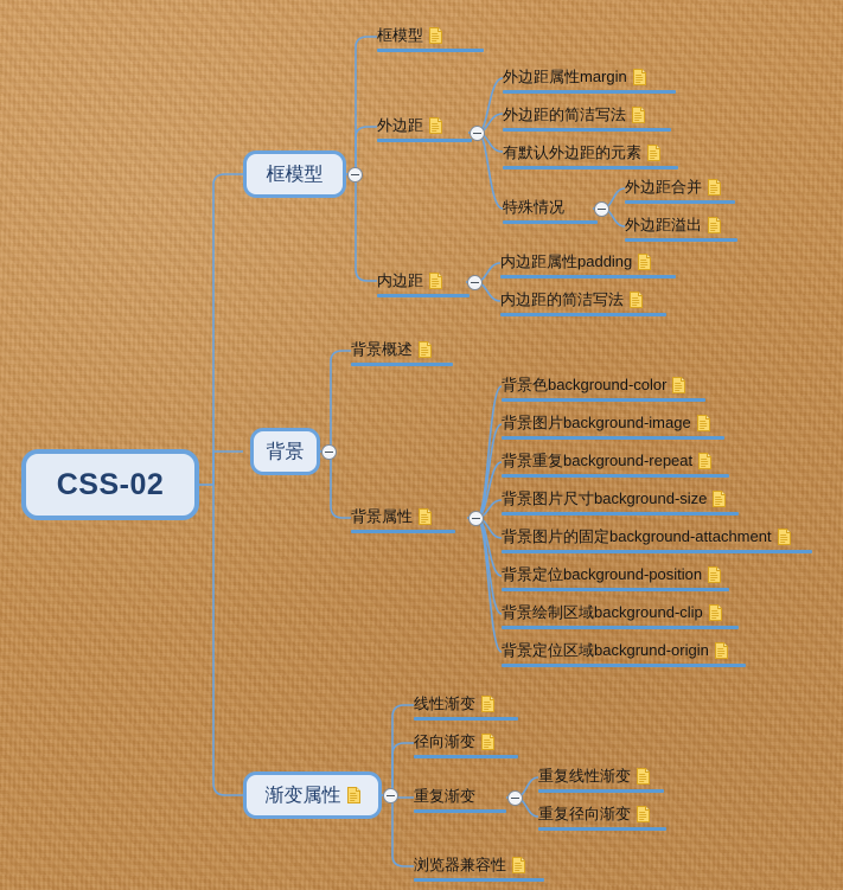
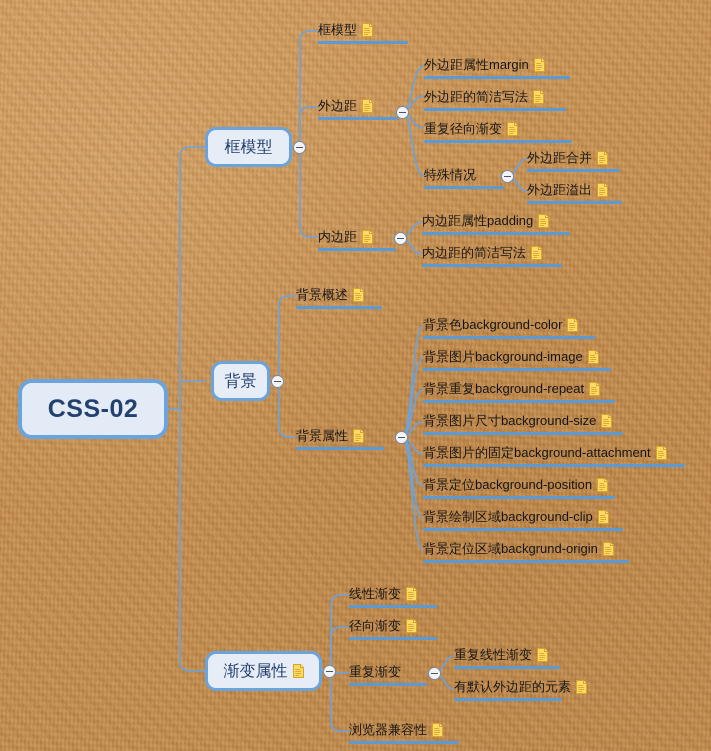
  CSS-02
  框模型
  背景
  渐变属性
  框模型
  外边距
  内边距
  外边距属性margin
  外边距的简洁写法
- 有默认外边距的元素
+ 重复径向渐变
  特殊情况
  外边距合并
  外边距溢出
  内边距属性padding
  内边距的简洁写法
  背景概述
  背景属性
  背景色background-color
  背景图片background-image
  背景重复background-repeat
  背景图片尺寸background-size
  背景图片的固定background-attachment
  背景定位background-position
  背景绘制区域background-clip
  背景定位区域backgrund-origin
  线性渐变
  径向渐变
  重复渐变
  浏览器兼容性
  重复线性渐变
- 重复径向渐变
+ 有默认外边距的元素
